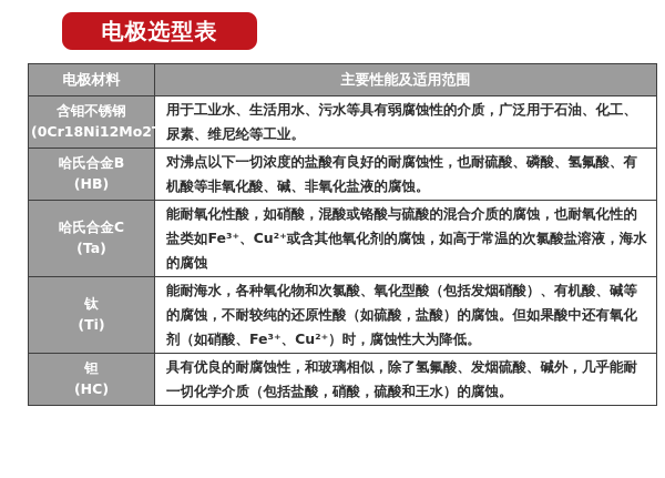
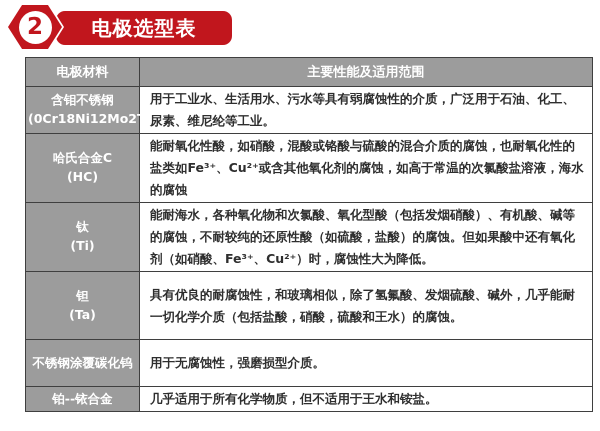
+ 2
  电极选型表
  电极材料	主要性能及适用范围
  含钼不锈钢 (0Cr18Ni12Mo2Ti	用于工业水、生活用水、污水等具有弱腐蚀性的介质，广泛用于石油、化工、尿素、维尼纶等工业。
- 哈氏合金B (HB)	对沸点以下一切浓度的盐酸有良好的耐腐蚀性，也耐硫酸、磷酸、氢氟酸、有机酸等非氧化酸、碱、非氧化盐液的腐蚀。
- 哈氏合金C (Ta)	能耐氧化性酸，如硝酸，混酸或铬酸与硫酸的混合介质的腐蚀，也耐氧化性的盐类如Fe³⁺、Cu²⁺或含其他氧化剂的腐蚀，如高于常温的次氯酸盐溶液，海水的腐蚀
+ 哈氏合金C (HC)	能耐氧化性酸，如硝酸，混酸或铬酸与硫酸的混合介质的腐蚀，也耐氧化性的盐类如Fe³⁺、Cu²⁺或含其他氧化剂的腐蚀，如高于常温的次氯酸盐溶液，海水的腐蚀
  钛 (Ti)	能耐海水，各种氧化物和次氯酸、氧化型酸（包括发烟硝酸）、有机酸、碱等的腐蚀，不耐较纯的还原性酸（如硫酸，盐酸）的腐蚀。但如果酸中还有氧化剂（如硝酸、Fe³⁺、Cu²⁺）时，腐蚀性大为降低。
- 钽 (HC)	具有优良的耐腐蚀性，和玻璃相似，除了氢氟酸、发烟硫酸、碱外，几乎能耐一切化学介质（包括盐酸，硝酸，硫酸和王水）的腐蚀。
+ 钽 (Ta)	具有优良的耐腐蚀性，和玻璃相似，除了氢氟酸、发烟硫酸、碱外，几乎能耐一切化学介质（包括盐酸，硝酸，硫酸和王水）的腐蚀。
+ 不锈钢涂覆碳化钨	用于无腐蚀性，强磨损型介质。
+ 铂--铱合金	几乎适用于所有化学物质，但不适用于王水和铵盐。
